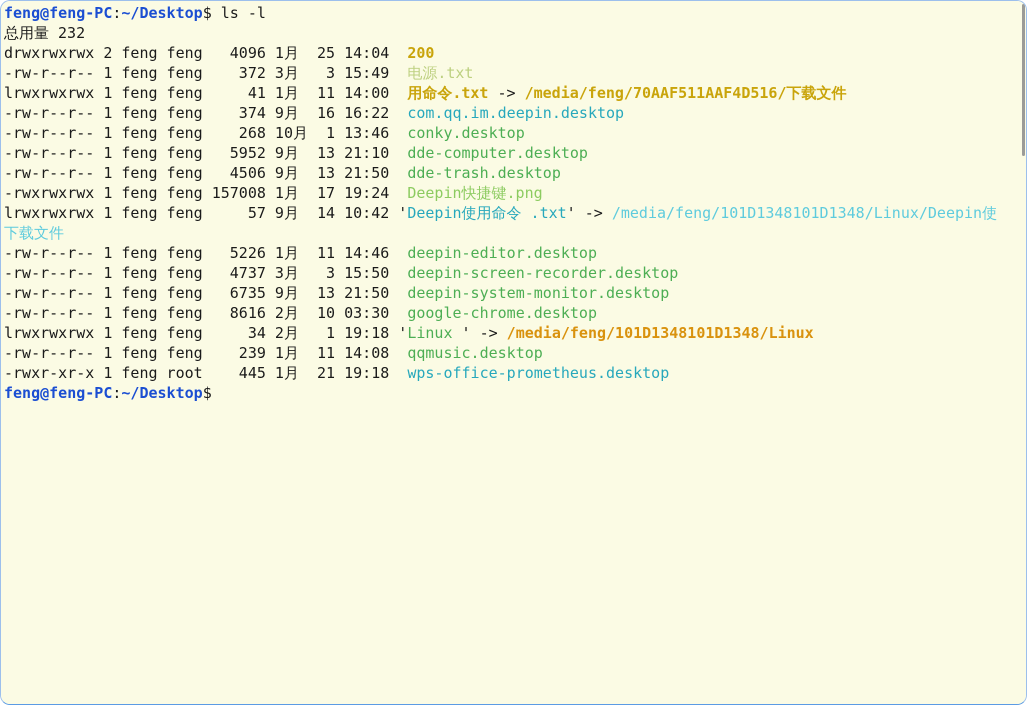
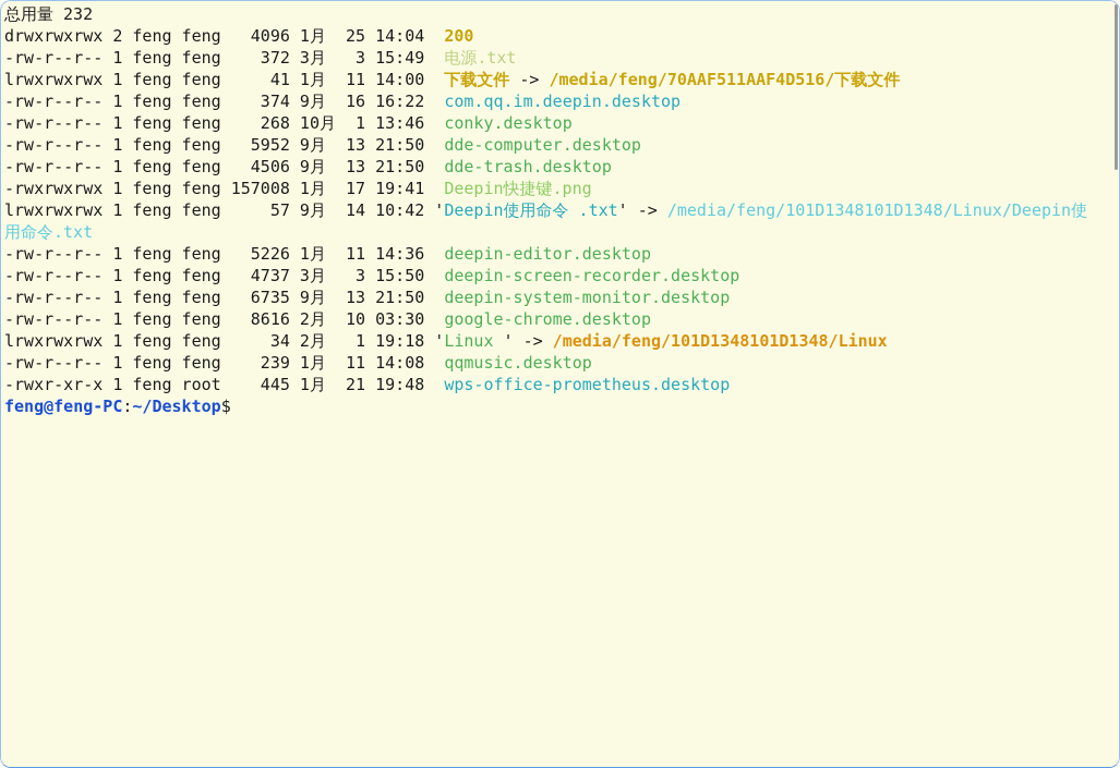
- feng@feng-PC:~/Desktop$ ls -l
  总用量 232
  drwxrwxrwx 2 feng feng 4096 1月 25 14:04 200
  -rw-r--r-- 1 feng feng 372 3月 3 15:49 电源.txt
- lrwxrwxrwx 1 feng feng 41 1月 11 14:00 用命令.txt -> /media/feng/70AAF511AAF4D516/下载文件
+ lrwxrwxrwx 1 feng feng 41 1月 11 14:00 下载文件 -> /media/feng/70AAF511AAF4D516/下载文件
  -rw-r--r-- 1 feng feng 374 9月 16 16:22 com.qq.im.deepin.desktop
  -rw-r--r-- 1 feng feng 268 10月 1 13:46 conky.desktop
- -rw-r--r-- 1 feng feng 5952 9月 13 21:10 dde-computer.desktop
+ -rw-r--r-- 1 feng feng 5952 9月 13 21:50 dde-computer.desktop
  -rw-r--r-- 1 feng feng 4506 9月 13 21:50 dde-trash.desktop
- -rwxrwxrwx 1 feng feng 157008 1月 17 19:24 Deepin快捷键.png
+ -rwxrwxrwx 1 feng feng 157008 1月 17 19:41 Deepin快捷键.png
  lrwxrwxrwx 1 feng feng 57 9月 14 10:42 'Deepin使用命令 .txt' -> /media/feng/101D1348101D1348/Linux/Deepin使
- 下载文件
+ 用命令.txt
- -rw-r--r-- 1 feng feng 5226 1月 11 14:46 deepin-editor.desktop
+ -rw-r--r-- 1 feng feng 5226 1月 11 14:36 deepin-editor.desktop
  -rw-r--r-- 1 feng feng 4737 3月 3 15:50 deepin-screen-recorder.desktop
  -rw-r--r-- 1 feng feng 6735 9月 13 21:50 deepin-system-monitor.desktop
  -rw-r--r-- 1 feng feng 8616 2月 10 03:30 google-chrome.desktop
  lrwxrwxrwx 1 feng feng 34 2月 1 19:18 'Linux ' -> /media/feng/101D1348101D1348/Linux
  -rw-r--r-- 1 feng feng 239 1月 11 14:08 qqmusic.desktop
- -rwxr-xr-x 1 feng root 445 1月 21 19:18 wps-office-prometheus.desktop
+ -rwxr-xr-x 1 feng root 445 1月 21 19:48 wps-office-prometheus.desktop
  feng@feng-PC:~/Desktop$
